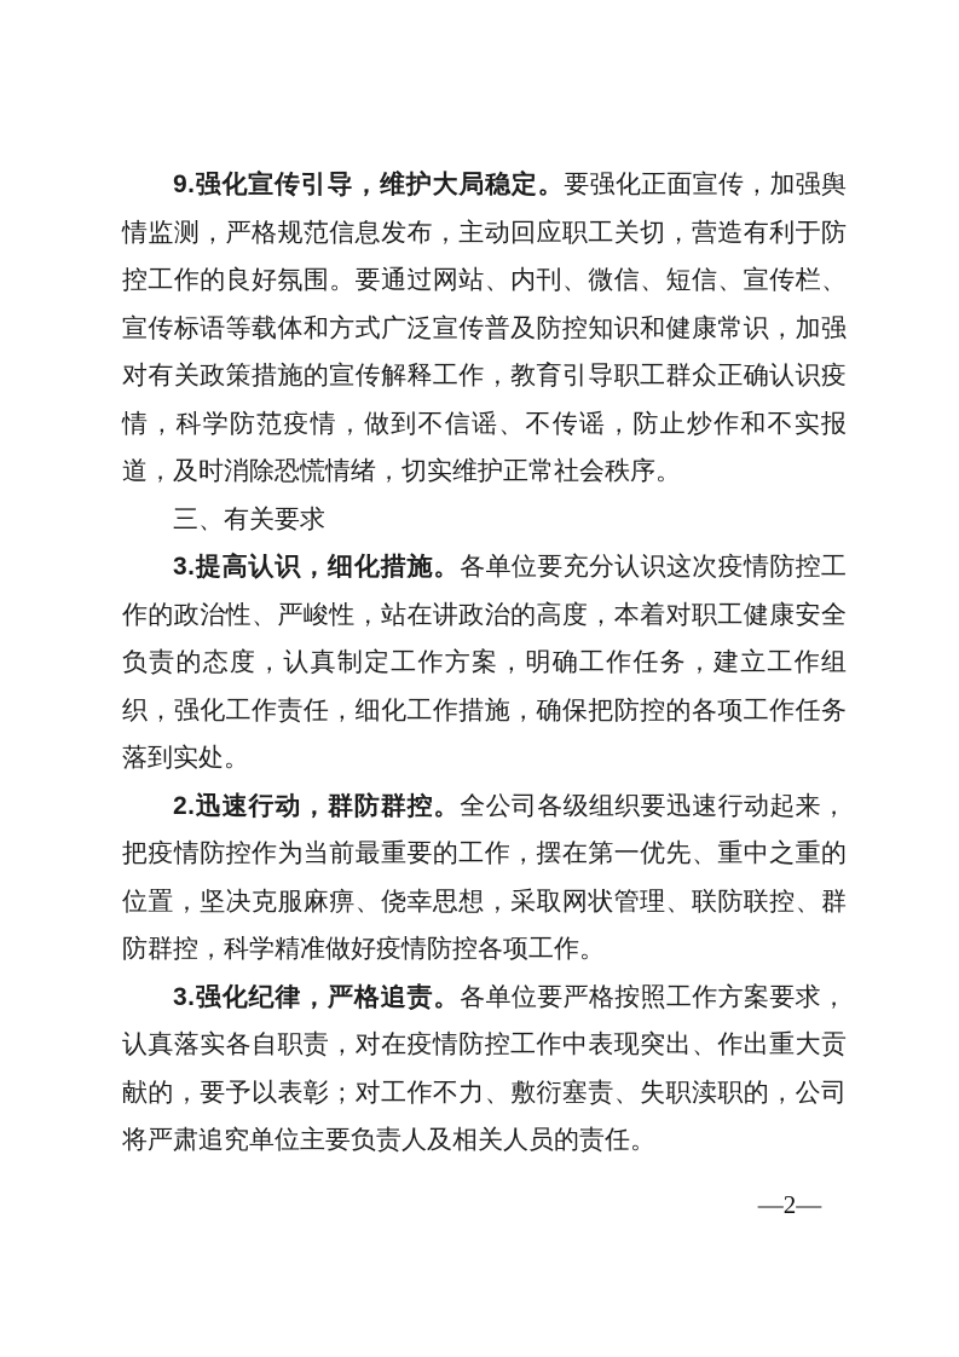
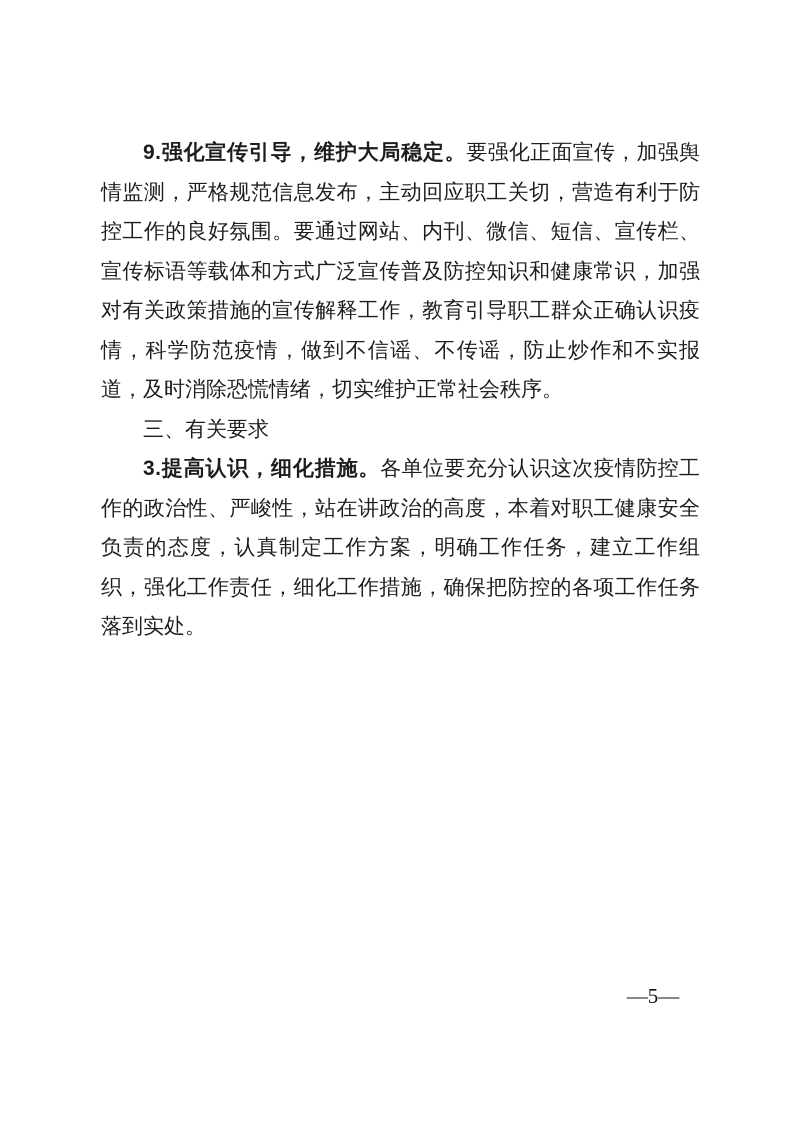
  9.强化宣传引导，维护大局稳定。要强化正面宣传，加强舆情监测，严格规范信息发布，主动回应职工关切，营造有利于防控工作的良好氛围。要通过网站、内刊、微信、短信、宣传栏、宣传标语等载体和方式广泛宣传普及防控知识和健康常识，加强对有关政策措施的宣传解释工作，教育引导职工群众正确认识疫情，科学防范疫情，做到不信谣、不传谣，防止炒作和不实报道，及时消除恐慌情绪，切实维护正常社会秩序。
  三、有关要求
  3.提高认识，细化措施。各单位要充分认识这次疫情防控工作的政治性、严峻性，站在讲政治的高度，本着对职工健康安全负责的态度，认真制定工作方案，明确工作任务，建立工作组织，强化工作责任，细化工作措施，确保把防控的各项工作任务落到实处。
- 2.迅速行动，群防群控。全公司各级组织要迅速行动起来，把疫情防控作为当前最重要的工作，摆在第一优先、重中之重的位置，坚决克服麻痹、侥幸思想，采取网状管理、联防联控、群防群控，科学精准做好疫情防控各项工作。
- 3.强化纪律，严格追责。各单位要严格按照工作方案要求，认真落实各自职责，对在疫情防控工作中表现突出、作出重大贡献的，要予以表彰；对工作不力、敷衍塞责、失职渎职的，公司将严肃追究单位主要负责人及相关人员的责任。
- —2—
+ —5—
